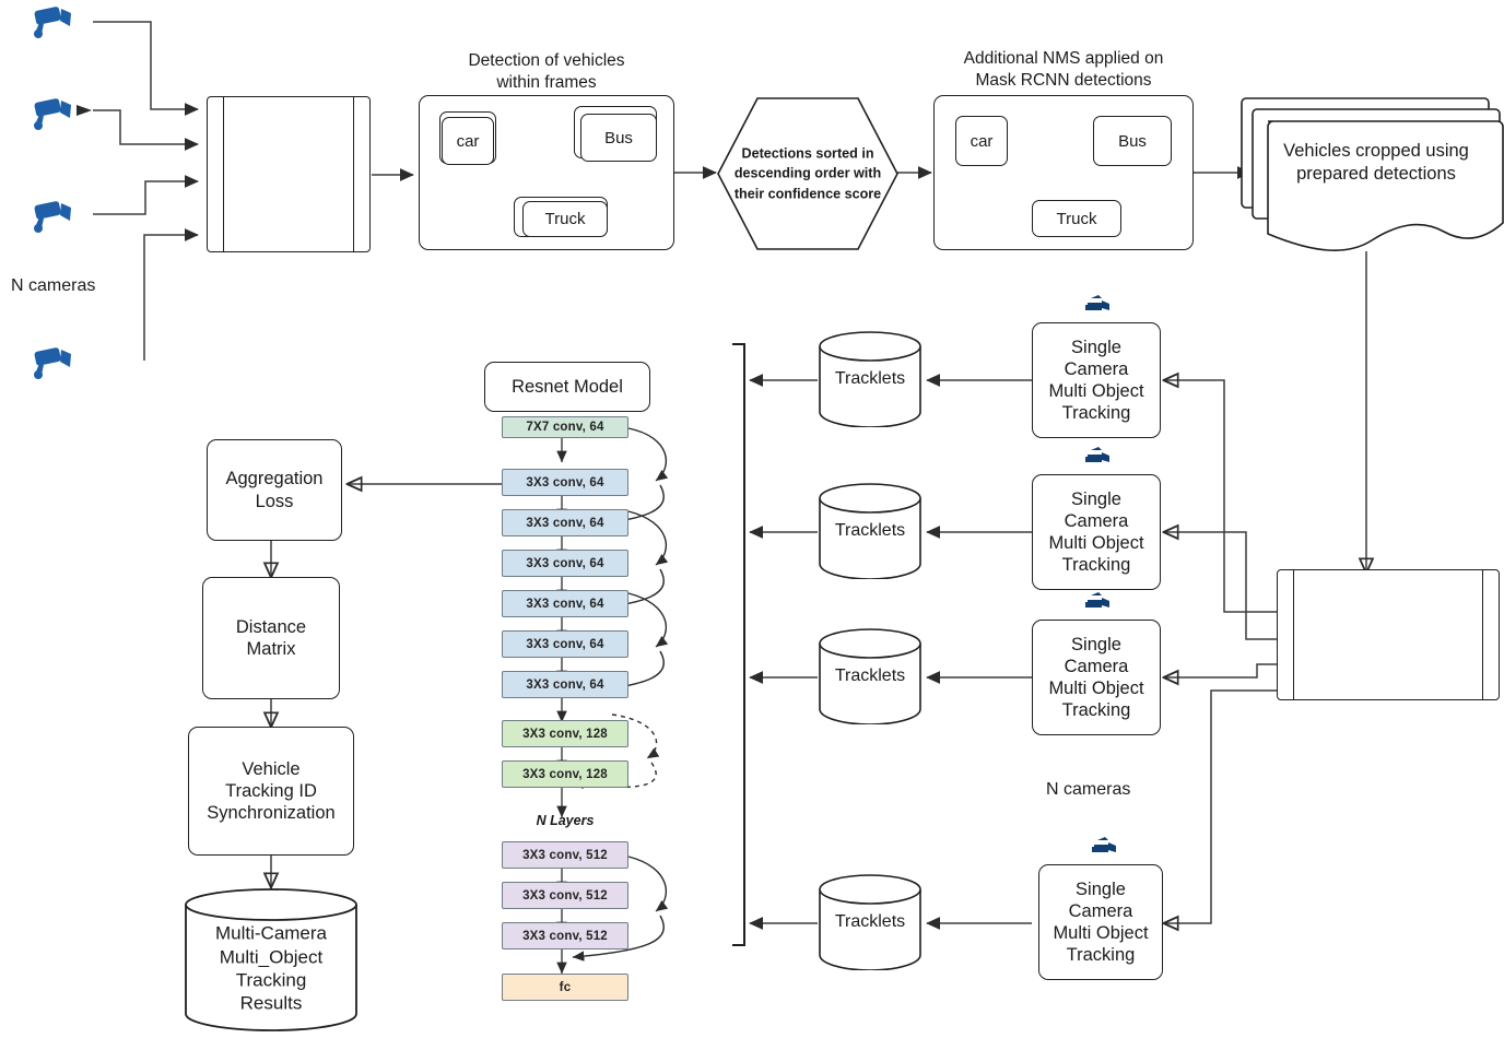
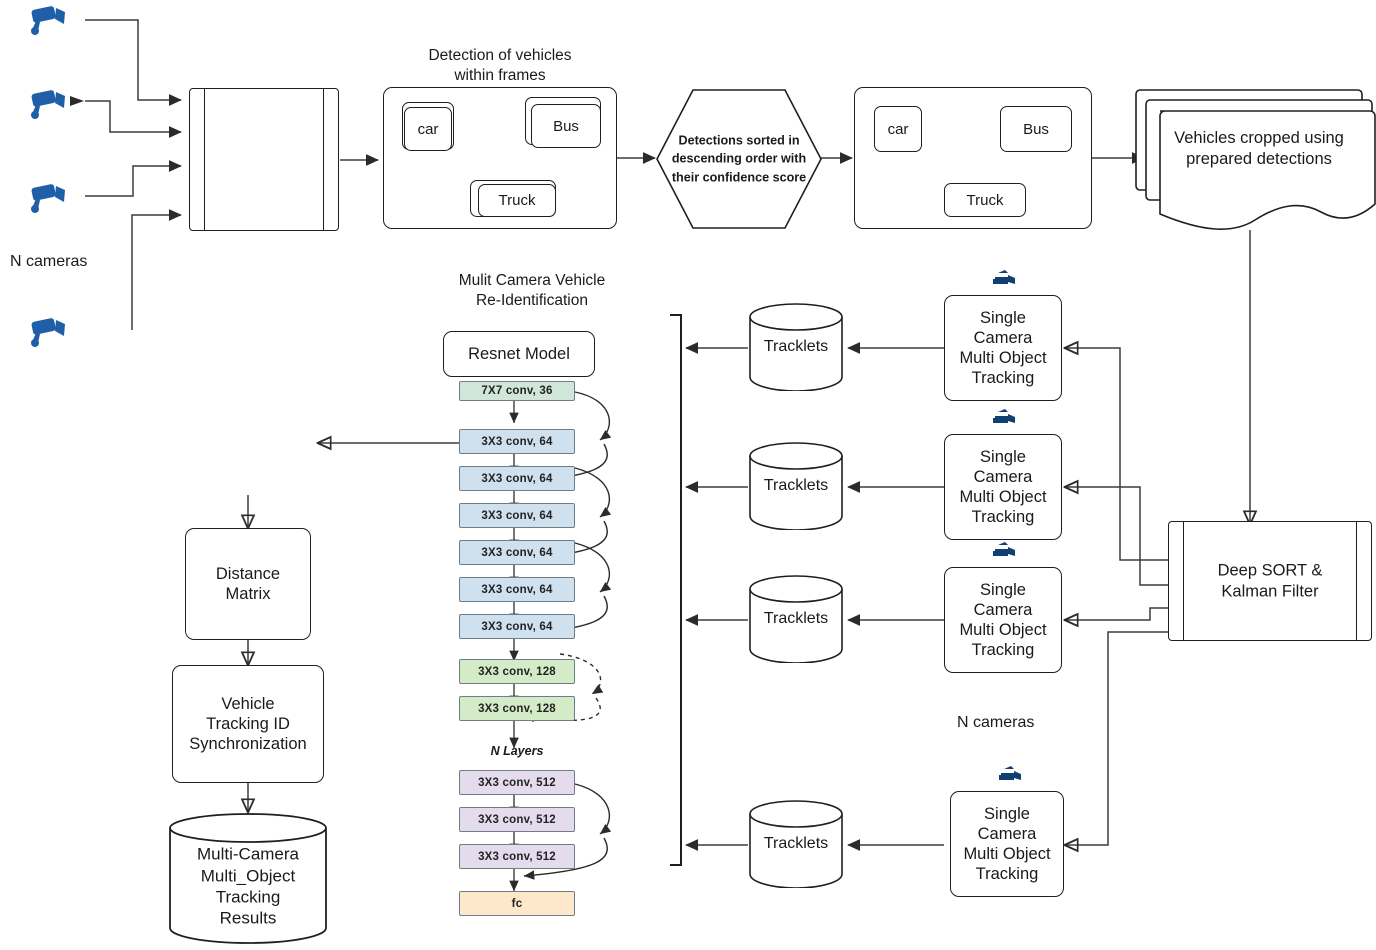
  N cameras
  Detection of vehicles
  within frames
  car
  Bus
  Truck
  Detections sorted in
  descending order with
  their confidence score
- Additional NMS applied on
- Mask RCNN detections
  car
  Bus
  Truck
  Vehicles cropped using
  prepared detections
+ Deep SORT &
+ Kalman Filter
  Single
  Camera
  Multi Object
  Tracking
  Tracklets
  Single
  Camera
  Multi Object
  Tracking
  Tracklets
  Single
  Camera
  Multi Object
  Tracking
  Tracklets
  N cameras
  Single
  Camera
  Multi Object
  Tracking
  Tracklets
+ Mulit Camera Vehicle
+ Re-Identification
  Resnet Model
- 7X7 conv, 64
+ 7X7 conv, 36
  3X3 conv, 64
  3X3 conv, 64
  3X3 conv, 64
  3X3 conv, 64
  3X3 conv, 64
  3X3 conv, 64
  3X3 conv, 128
  3X3 conv, 128
  N Layers
  3X3 conv, 512
  3X3 conv, 512
  3X3 conv, 512
  fc
- Aggregation
- Loss
  Distance
  Matrix
  Vehicle
  Tracking ID
  Synchronization
  Multi-Camera
  Multi_Object
  Tracking
  Results
